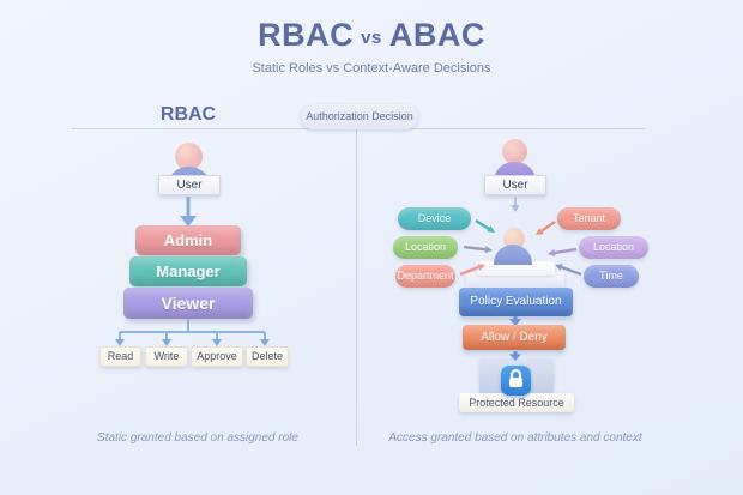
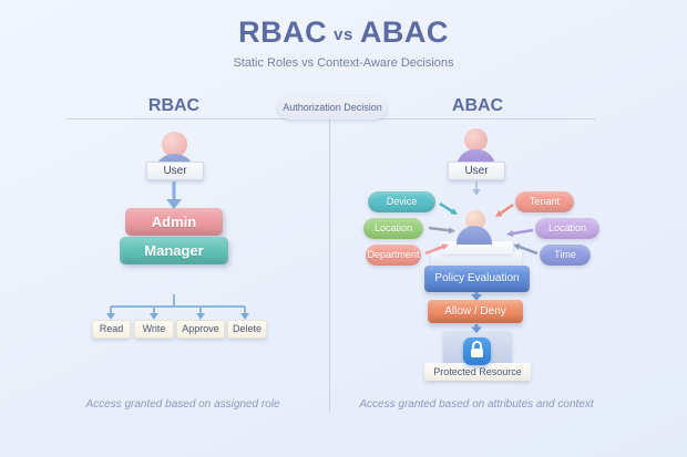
  RBAC vs ABAC
  Static Roles vs Context-Aware Decisions
  RBAC
+ ABAC
  Authorization Decision
  User
  Admin
  Manager
- Viewer
  Read
  Write
  Approve
  Delete
- Static granted based on assigned role
+ Access granted based on assigned role
  User
  Device
  Tenant
  Location
  Location
  Department
  Time
  Policy Evaluation
  Allow / Deny
  Protected Resource
  Access granted based on attributes and context
